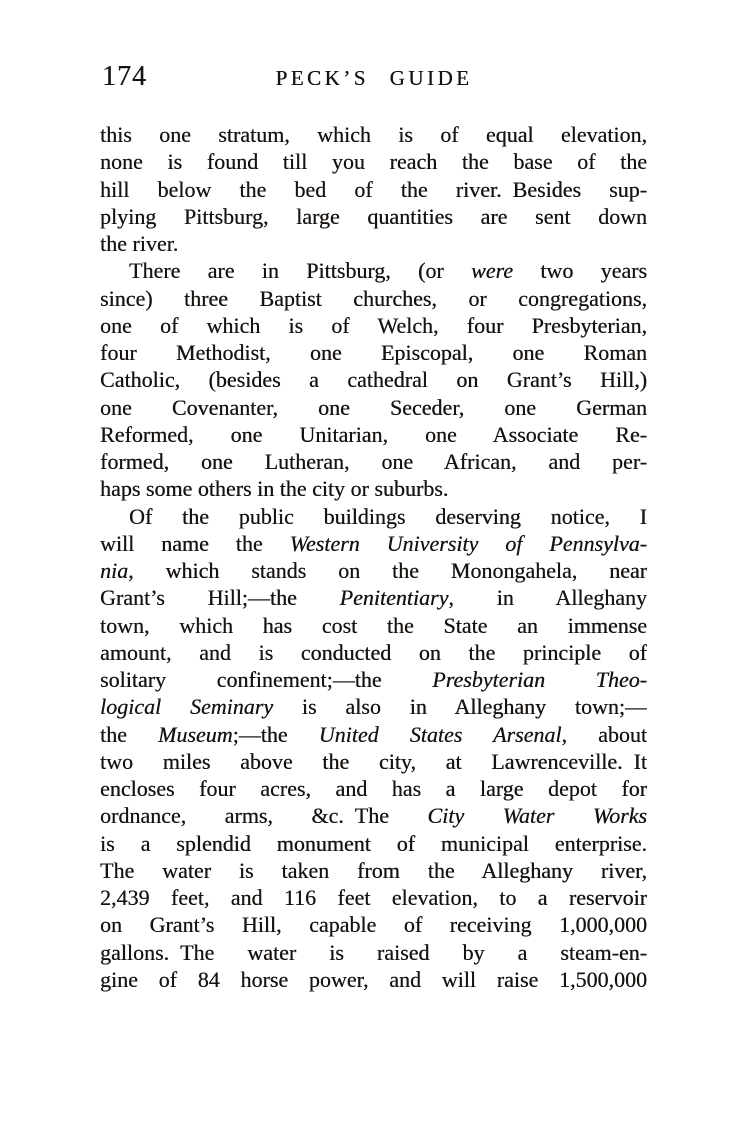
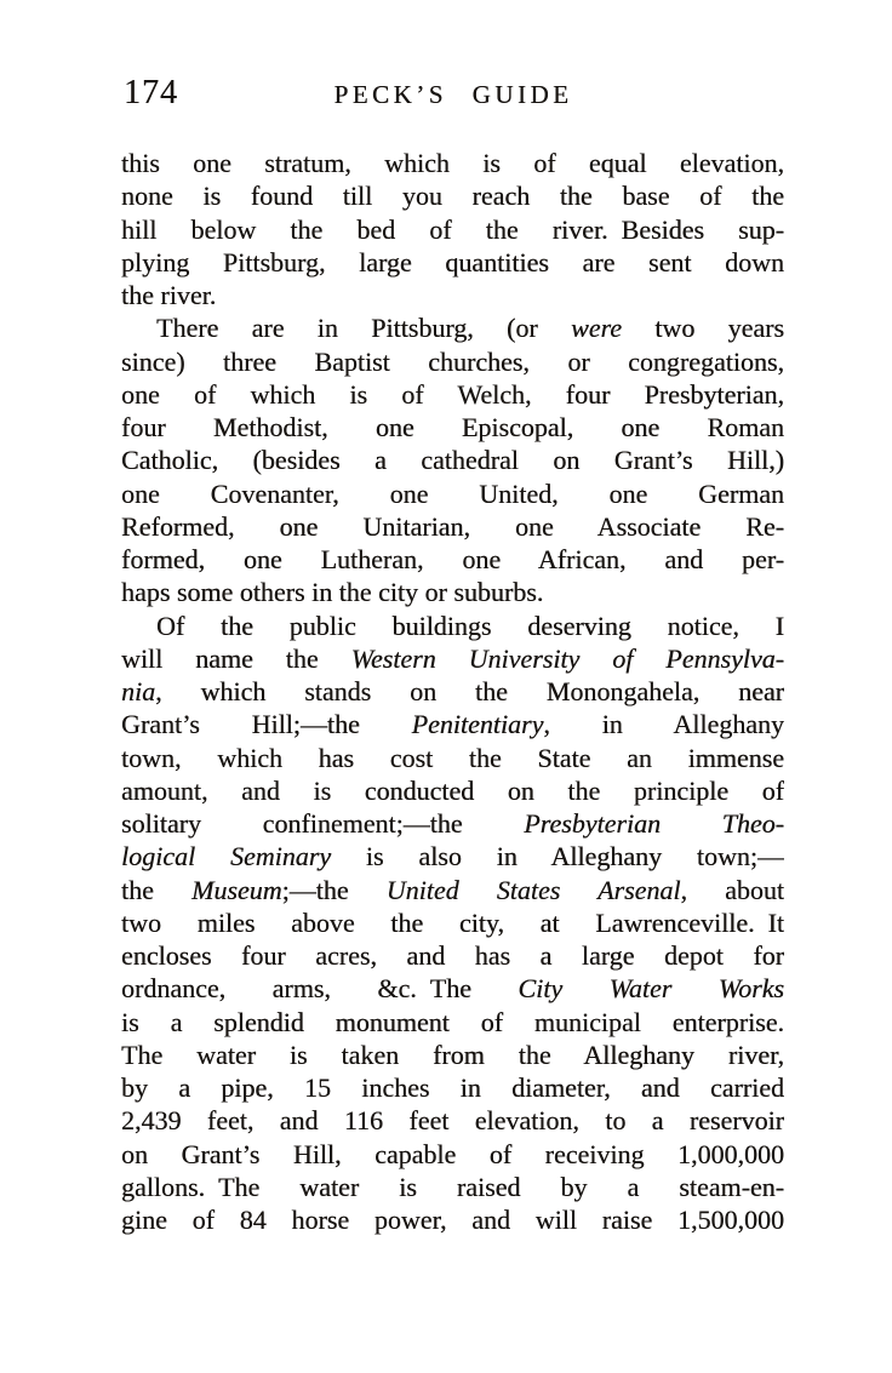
  174
  PECK’S GUIDE
  this one stratum, which is of equal elevation,
  none is found till you reach the base of the
  hill below the bed of the river. Besides sup-
  plying Pittsburg, large quantities are sent down
  the river.
  There are in Pittsburg, (or were two years
  since) three Baptist churches, or congregations,
  one of which is of Welch, four Presbyterian,
  four Methodist, one Episcopal, one Roman
  Catholic, (besides a cathedral on Grant’s Hill,)
- one Covenanter, one Seceder, one German
+ one Covenanter, one United, one German
  Reformed, one Unitarian, one Associate Re-
  formed, one Lutheran, one African, and per-
  haps some others in the city or suburbs.
  Of the public buildings deserving notice, I
  will name the Western University of Pennsylva-
  nia, which stands on the Monongahela, near
  Grant’s Hill;—the Penitentiary, in Alleghany
  town, which has cost the State an immense
  amount, and is conducted on the principle of
  solitary confinement;—the Presbyterian Theo-
  logical Seminary is also in Alleghany town;—
  the Museum;—the United States Arsenal, about
  two miles above the city, at Lawrenceville. It
  encloses four acres, and has a large depot for
  ordnance, arms, &c. The City Water Works
  is a splendid monument of municipal enterprise.
  The water is taken from the Alleghany river,
+ by a pipe, 15 inches in diameter, and carried
  2,439 feet, and 116 feet elevation, to a reservoir
  on Grant’s Hill, capable of receiving 1,000,000
  gallons. The water is raised by a steam-en-
  gine of 84 horse power, and will raise 1,500,000
